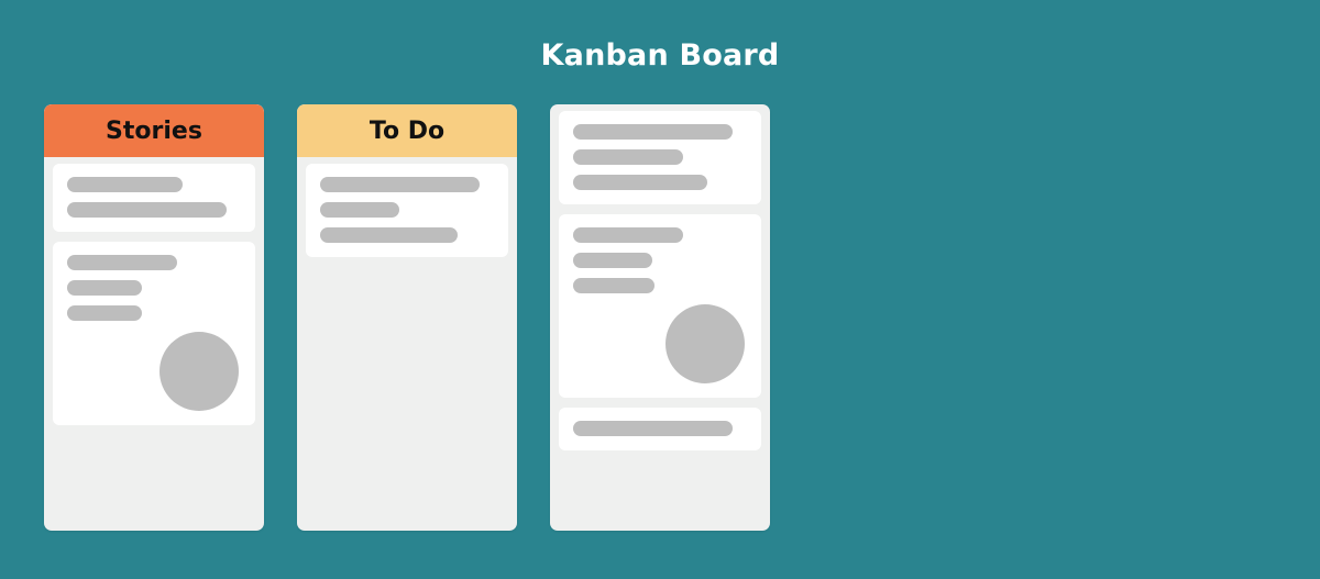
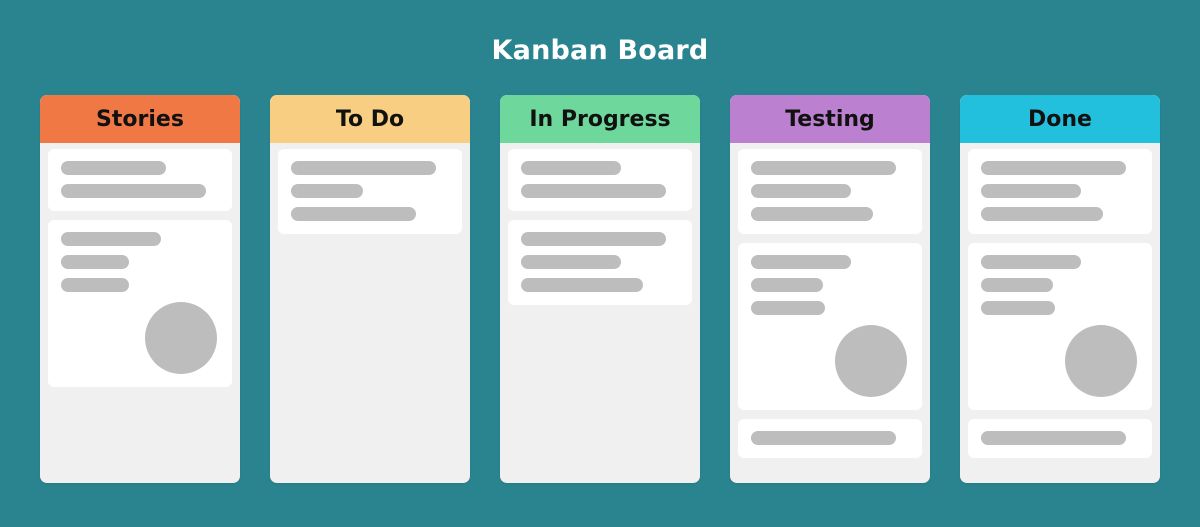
  Kanban Board
  Stories
  To Do
+ In Progress
+ Testing
+ Done
